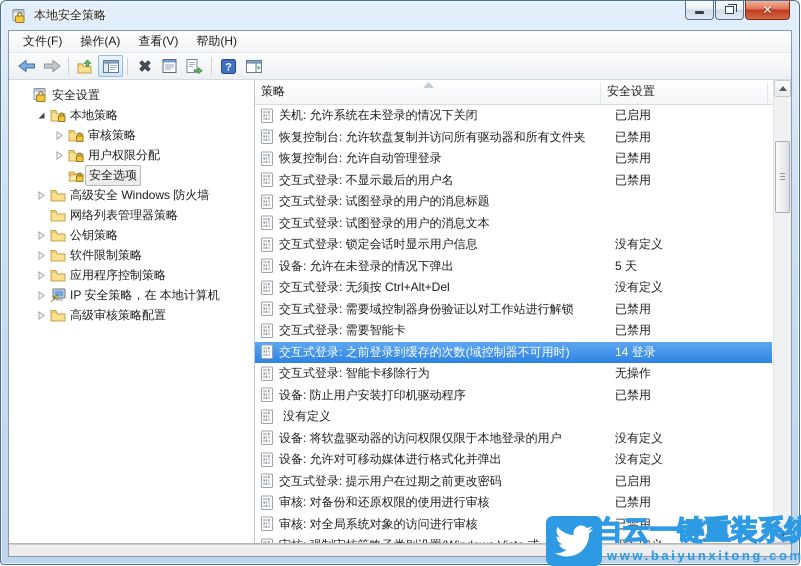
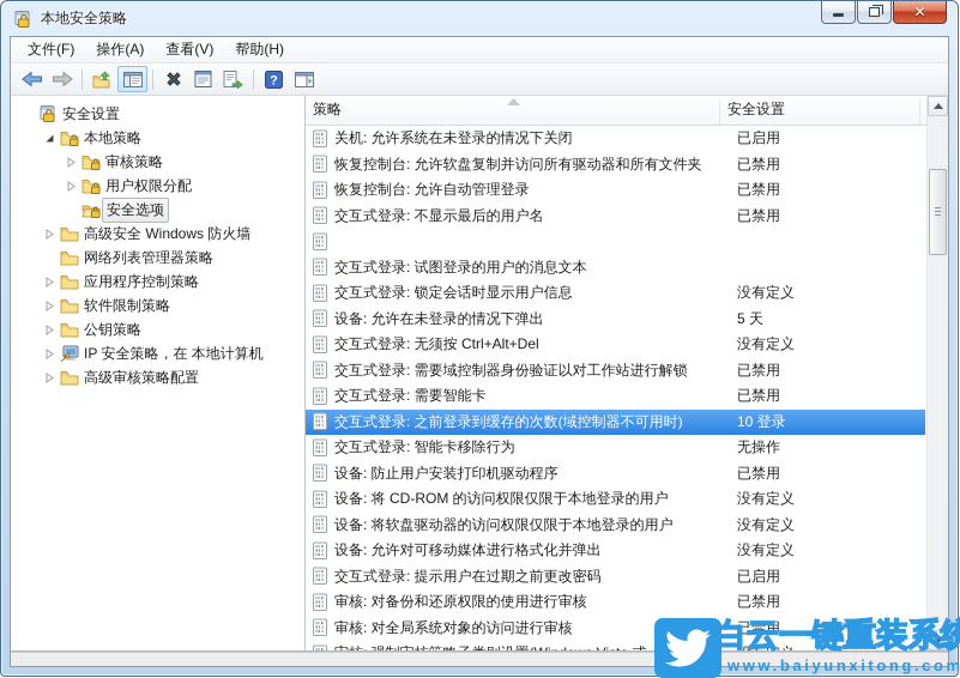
  本地安全策略
  ✕
  文件(F)
  操作(A)
  查看(V)
  帮助(H)
  ?
  安全设置
  本地策略
  审核策略
  用户权限分配
  安全选项
  高级安全 Windows 防火墙
  网络列表管理器策略
- 公钥策略
+ 应用程序控制策略
  软件限制策略
- 应用程序控制策略
+ 公钥策略
  IP 安全策略，在 本地计算机
  高级审核策略配置
  策略
  安全设置
  关机: 允许系统在未登录的情况下关闭
  已启用
  恢复控制台: 允许软盘复制并访问所有驱动器和所有文件夹
  已禁用
  恢复控制台: 允许自动管理登录
  已禁用
  交互式登录: 不显示最后的用户名
  已禁用
- 交互式登录: 试图登录的用户的消息标题
  交互式登录: 试图登录的用户的消息文本
  交互式登录: 锁定会话时显示用户信息
  没有定义
  设备: 允许在未登录的情况下弹出
  5 天
  交互式登录: 无须按 Ctrl+Alt+Del
  没有定义
  交互式登录: 需要域控制器身份验证以对工作站进行解锁
  已禁用
  交互式登录: 需要智能卡
  已禁用
  交互式登录: 之前登录到缓存的次数(域控制器不可用时)
- 14 登录
+ 10 登录
  交互式登录: 智能卡移除行为
  无操作
  设备: 防止用户安装打印机驱动程序
  已禁用
+ 设备: 将 CD-ROM 的访问权限仅限于本地登录的用户
  没有定义
  设备: 将软盘驱动器的访问权限仅限于本地登录的用户
  没有定义
  设备: 允许对可移动媒体进行格式化并弹出
  没有定义
  交互式登录: 提示用户在过期之前更改密码
  已启用
  审核: 对备份和还原权限的使用进行审核
  已禁用
  审核: 对全局系统对象的访问进行审核
  已禁用
  白云一键重装系统
  www.baiyunxitong.com
